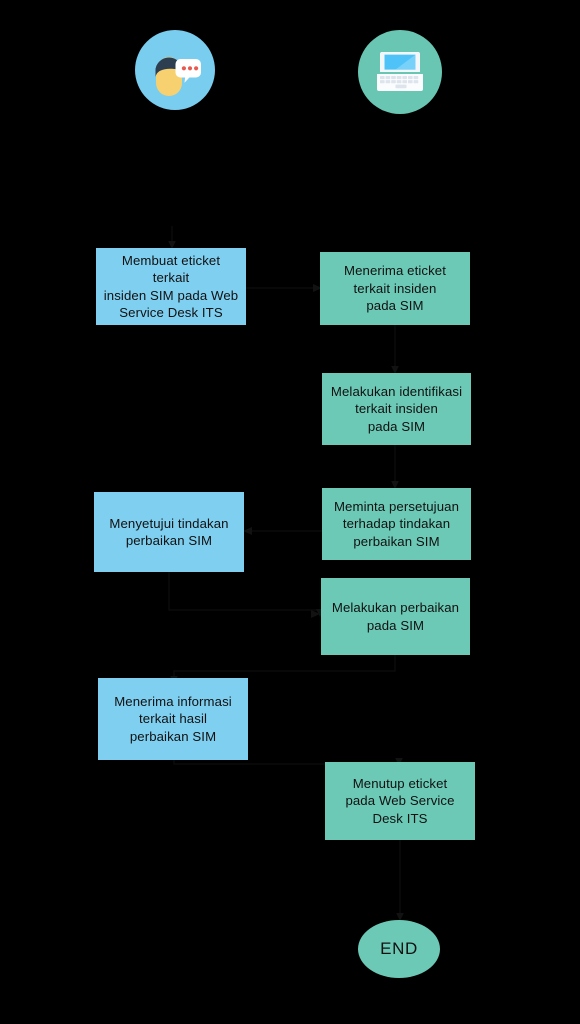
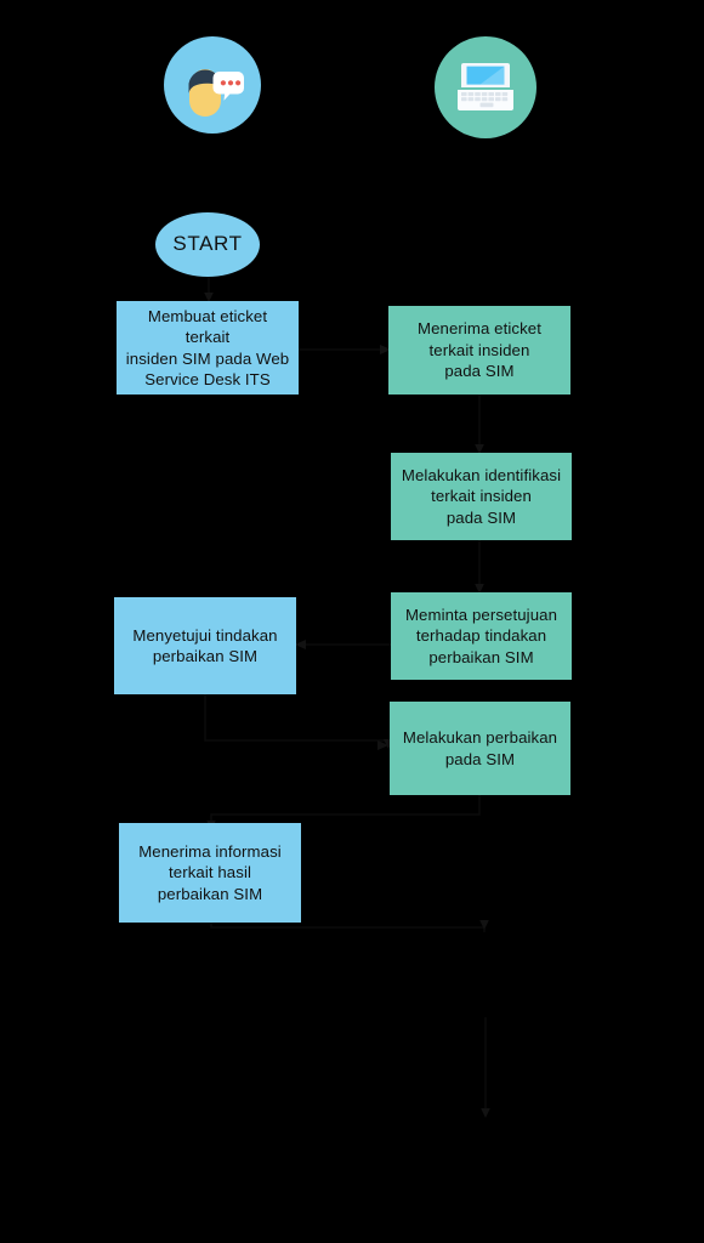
+ START
  Membuat eticket terkait
  insiden SIM pada Web
  Service Desk ITS
  Menerima eticket
  terkait insiden
  pada SIM
  Melakukan identifikasi
  terkait insiden
  pada SIM
  Meminta persetujuan
  terhadap tindakan
  perbaikan SIM
  Menyetujui tindakan
  perbaikan SIM
  Melakukan perbaikan
  pada SIM
  Menerima informasi
  terkait hasil
  perbaikan SIM
- Menutup eticket
- pada Web Service
- Desk ITS
- END
